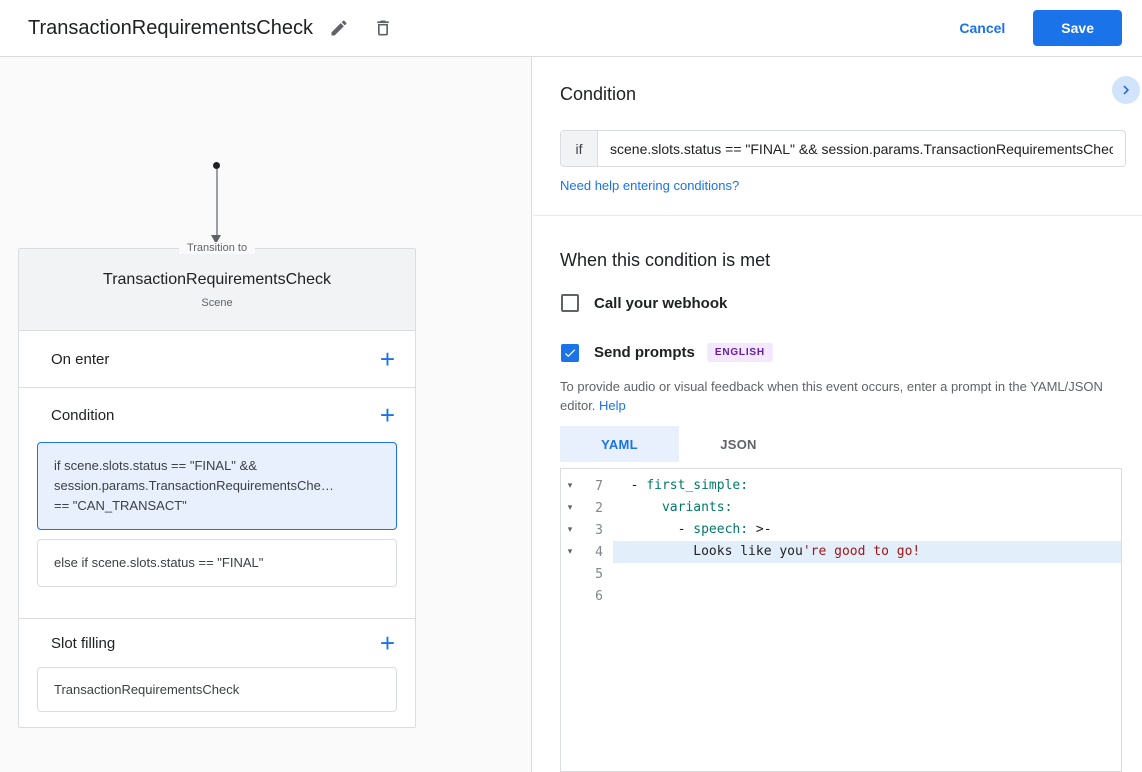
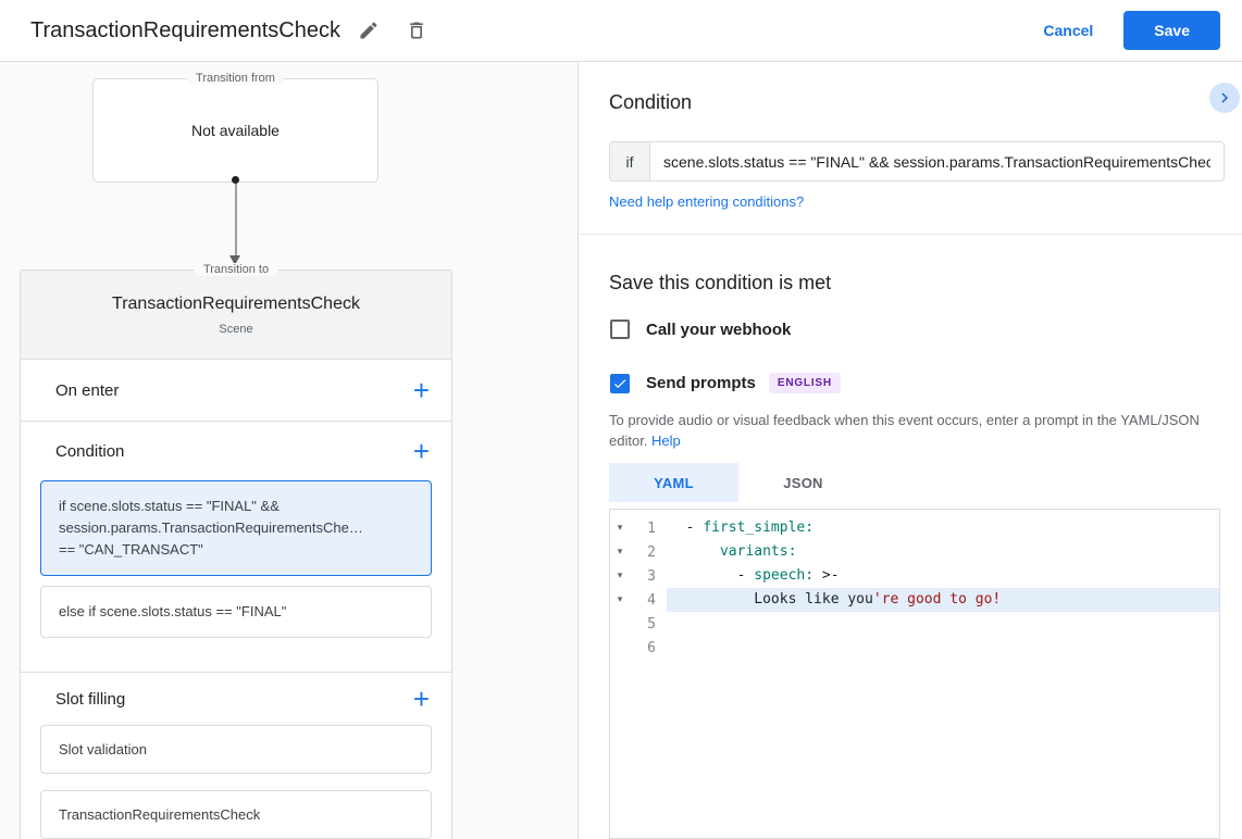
  TransactionRequirementsCheck
  Cancel
  Save
+ Transition from
+ Not available
  Transition to
  TransactionRequirementsCheck
  Scene
  On enter
  +
  Condition
  +
  if scene.slots.status == "FINAL" &&
  session.params.TransactionRequirementsChe…
  == "CAN_TRANSACT"
  else if scene.slots.status == "FINAL"
  Slot filling
  +
+ Slot validation
  TransactionRequirementsCheck
  Condition
  if
  scene.slots.status == "FINAL" && session.params.TransactionRequirementsChec
  Need help entering conditions?
- When this condition is met
+ Save this condition is met
  Call your webhook
  Send prompts
  ENGLISH
  To provide audio or visual feedback when this event occurs, enter a prompt in the YAML/JSON editor. Help
  YAML
  JSON
  ▾
- 7
+ 1
  ▾
  2
  ▾
  3
  ▾
  4
  5
  6
  - first_simple:
  variants:
  - speech: >-
  Looks like you're good to go!
